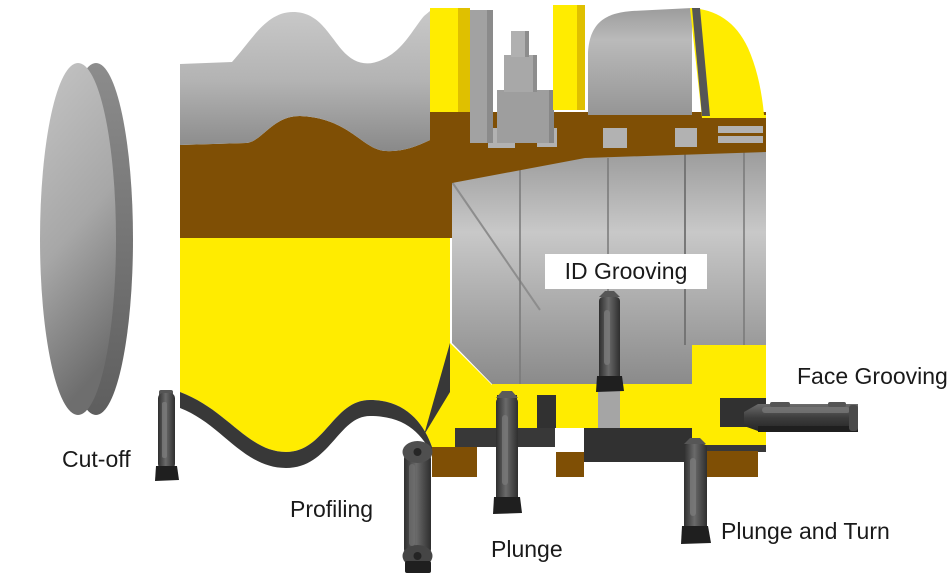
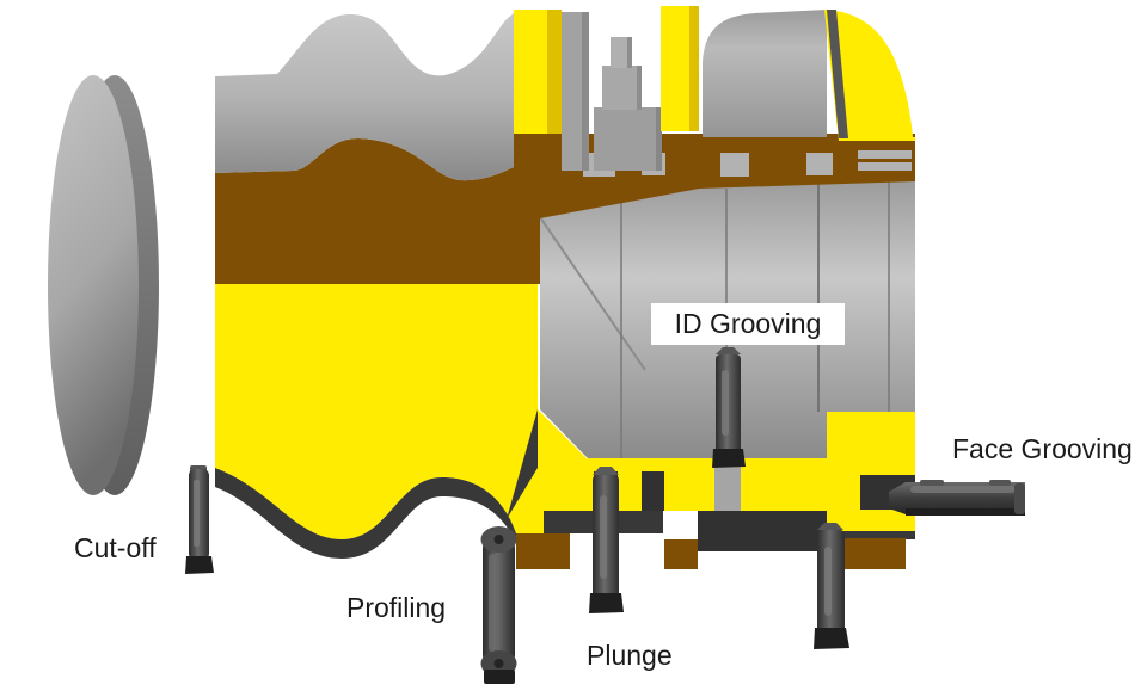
  Cut-off
  Profiling
  Plunge
  ID Grooving
  Face Grooving
- Plunge and Turn
